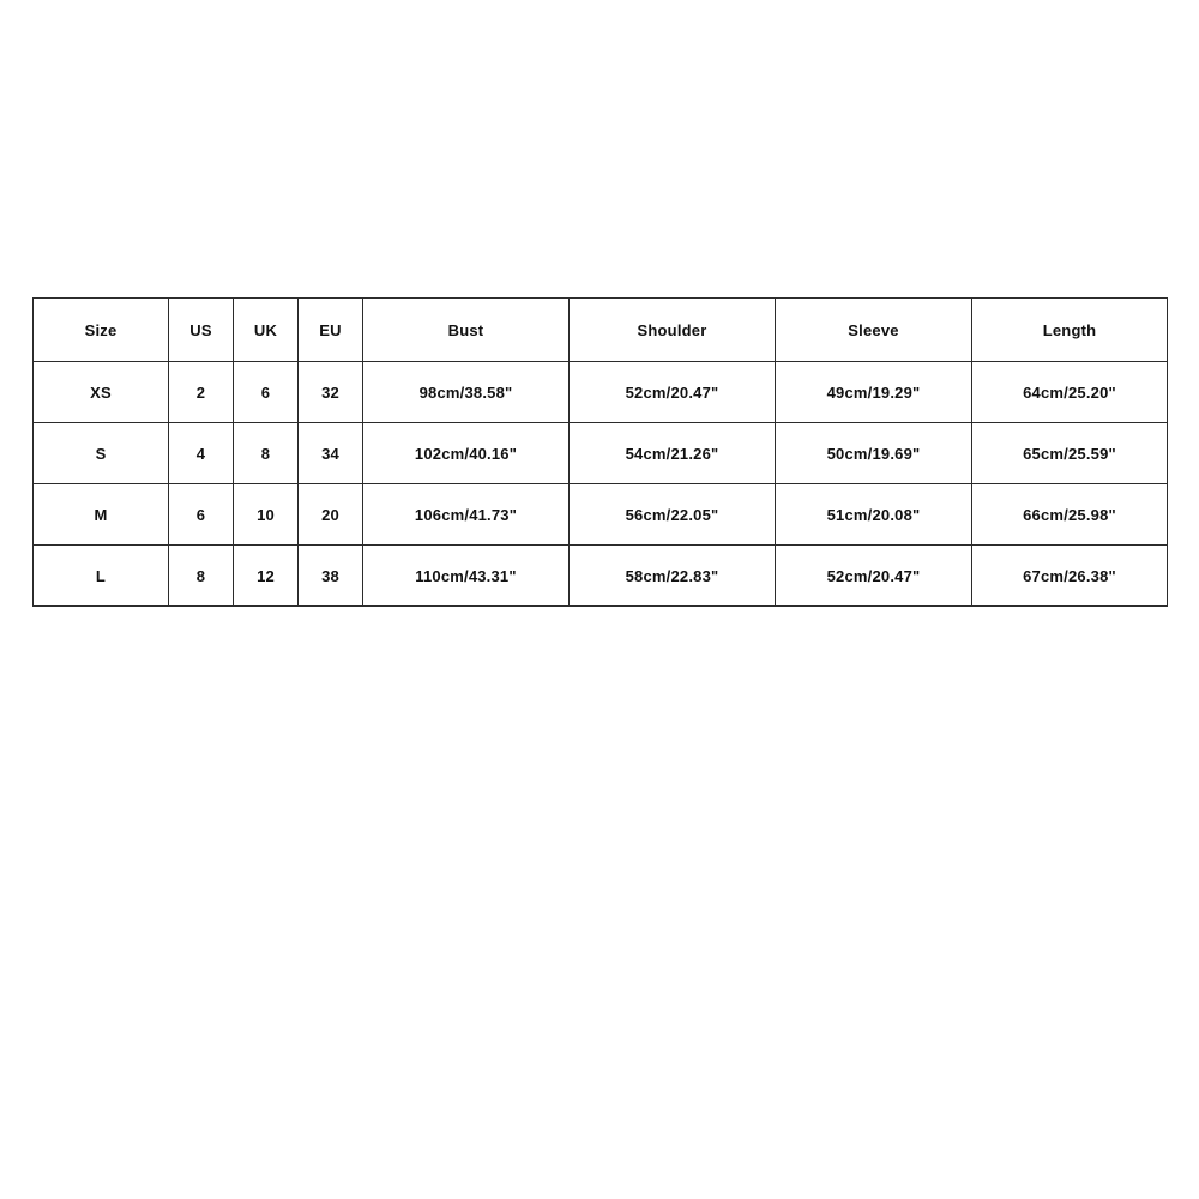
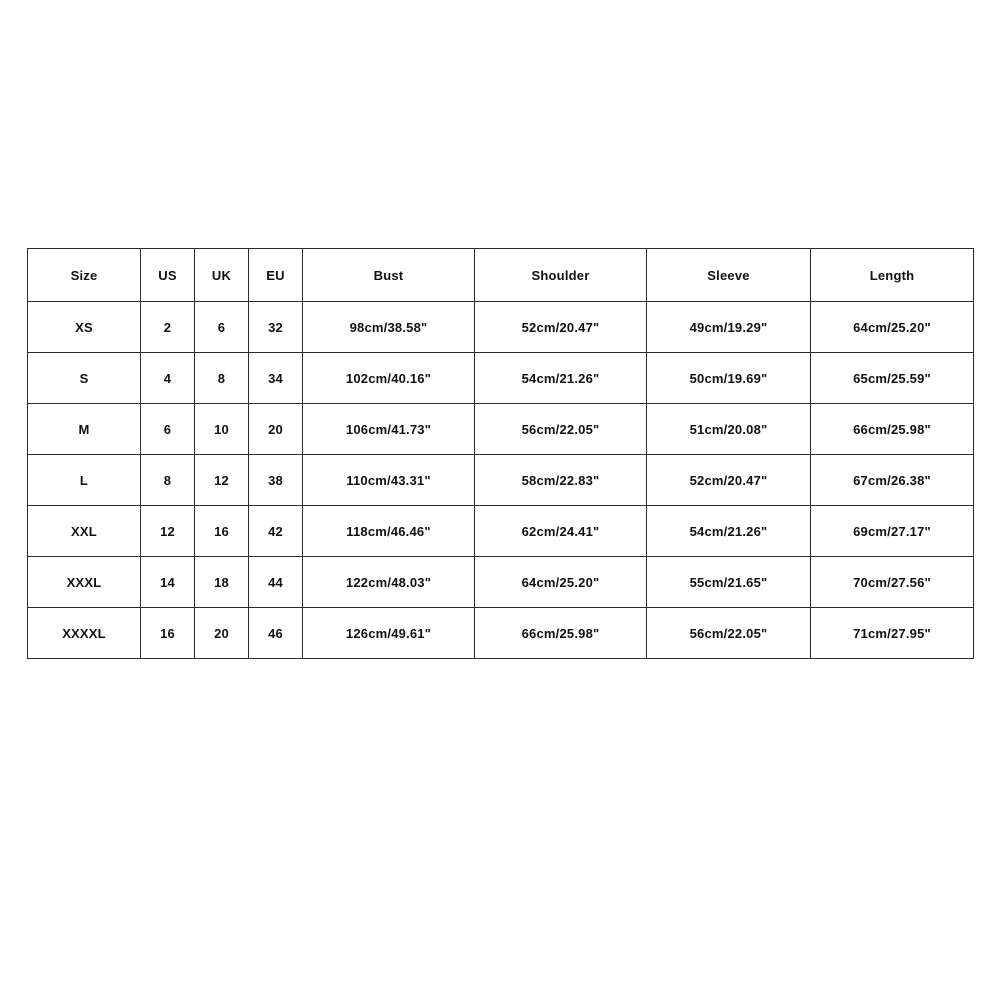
  Size	US	UK	EU	Bust	Shoulder	Sleeve	Length
  XS	2	6	32	98cm/38.58"	52cm/20.47"	49cm/19.29"	64cm/25.20"
  S	4	8	34	102cm/40.16"	54cm/21.26"	50cm/19.69"	65cm/25.59"
  M	6	10	20	106cm/41.73"	56cm/22.05"	51cm/20.08"	66cm/25.98"
  L	8	12	38	110cm/43.31"	58cm/22.83"	52cm/20.47"	67cm/26.38"
+ XXL	12	16	42	118cm/46.46"	62cm/24.41"	54cm/21.26"	69cm/27.17"
+ XXXL	14	18	44	122cm/48.03"	64cm/25.20"	55cm/21.65"	70cm/27.56"
+ XXXXL	16	20	46	126cm/49.61"	66cm/25.98"	56cm/22.05"	71cm/27.95"
